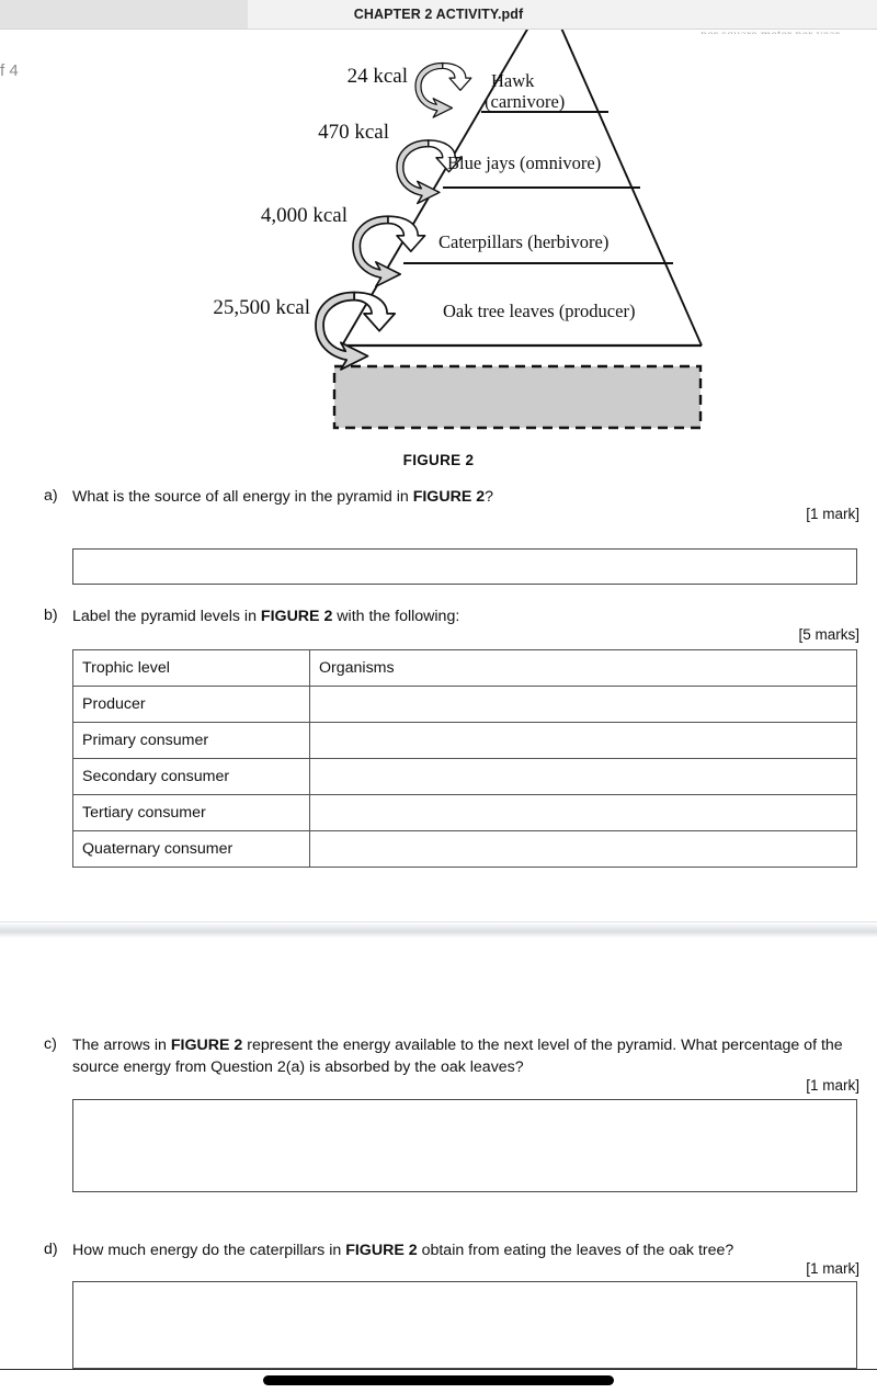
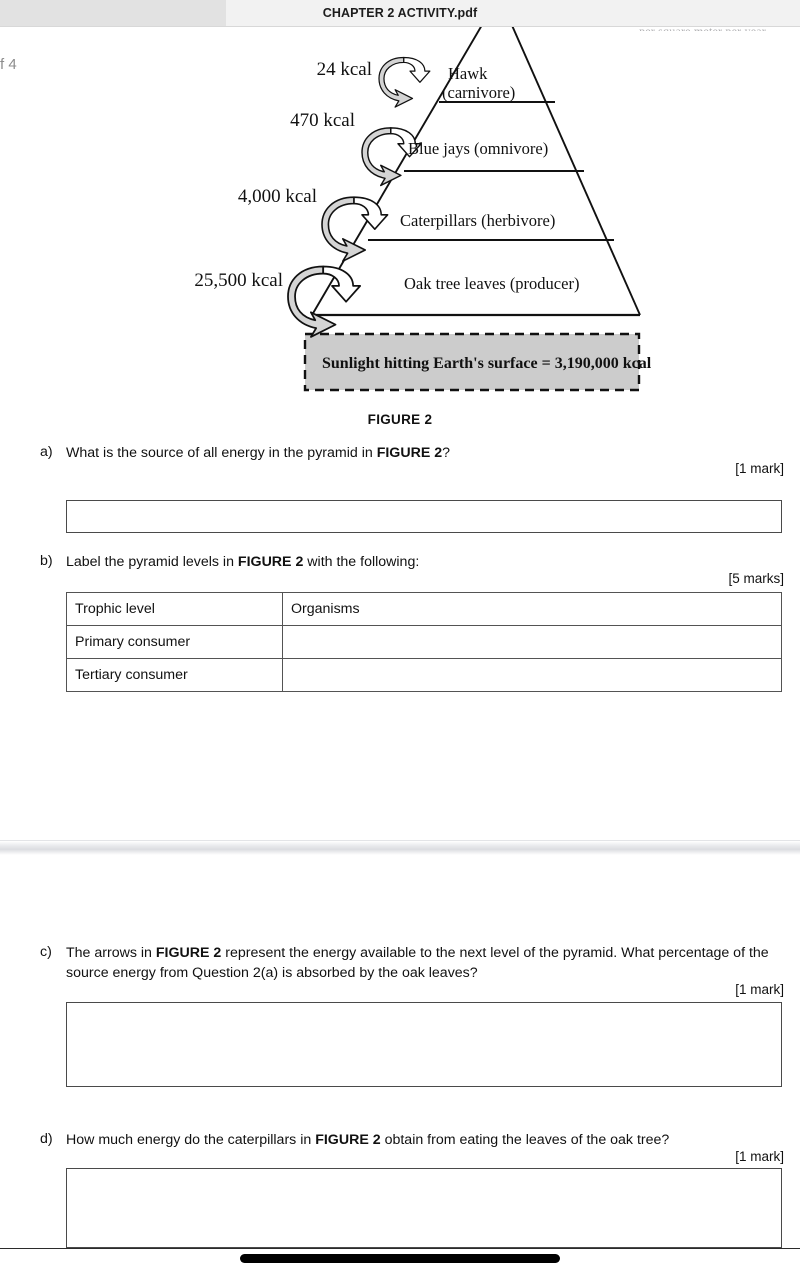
  CHAPTER 2 ACTIVITY.pdf
  f 4
  24 kcal
  470 kcal
  4,000 kcal
  25,500 kcal
  Hawk
  (carnivore)
  Blue jays (omnivore)
  Caterpillars (herbivore)
  Oak tree leaves (producer)
+ Sunlight hitting Earth's surface = 3,190,000 kcal
  FIGURE 2
  a)
  What is the source of all energy in the pyramid in FIGURE 2?
  [1 mark]
  b)
  Label the pyramid levels in FIGURE 2 with the following:
  [5 marks]
  Trophic level	Organisms
- Producer
  Primary consumer
- Secondary consumer
  Tertiary consumer
- Quaternary consumer
  c)
  The arrows in FIGURE 2 represent the energy available to the next level of the pyramid. What percentage of the source energy from Question 2(a) is absorbed by the oak leaves?
  [1 mark]
  d)
  How much energy do the caterpillars in FIGURE 2 obtain from eating the leaves of the oak tree?
  [1 mark]
